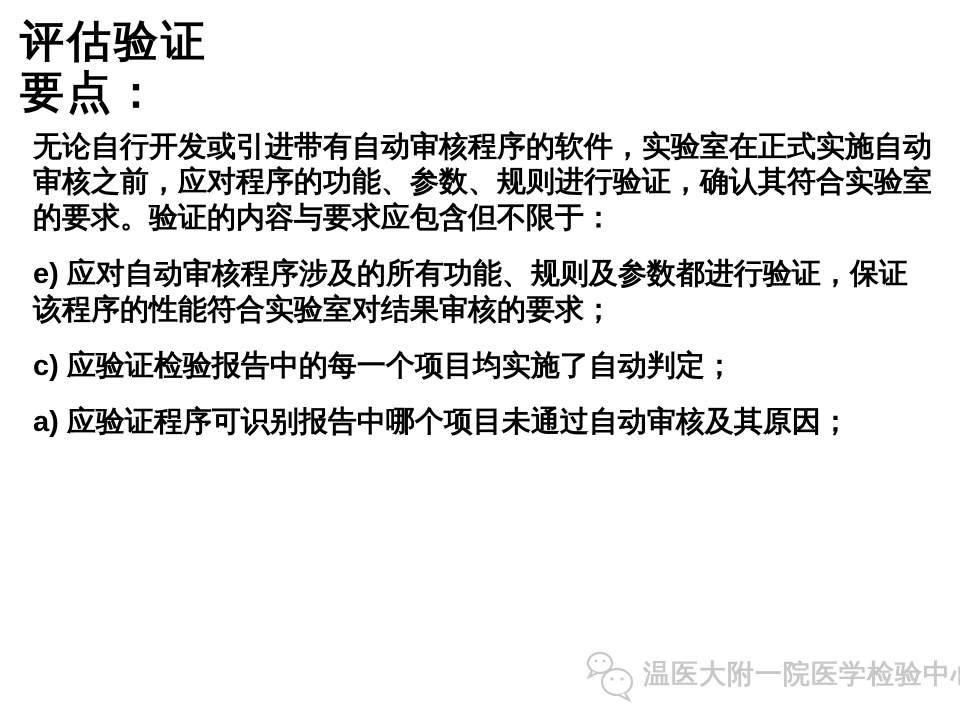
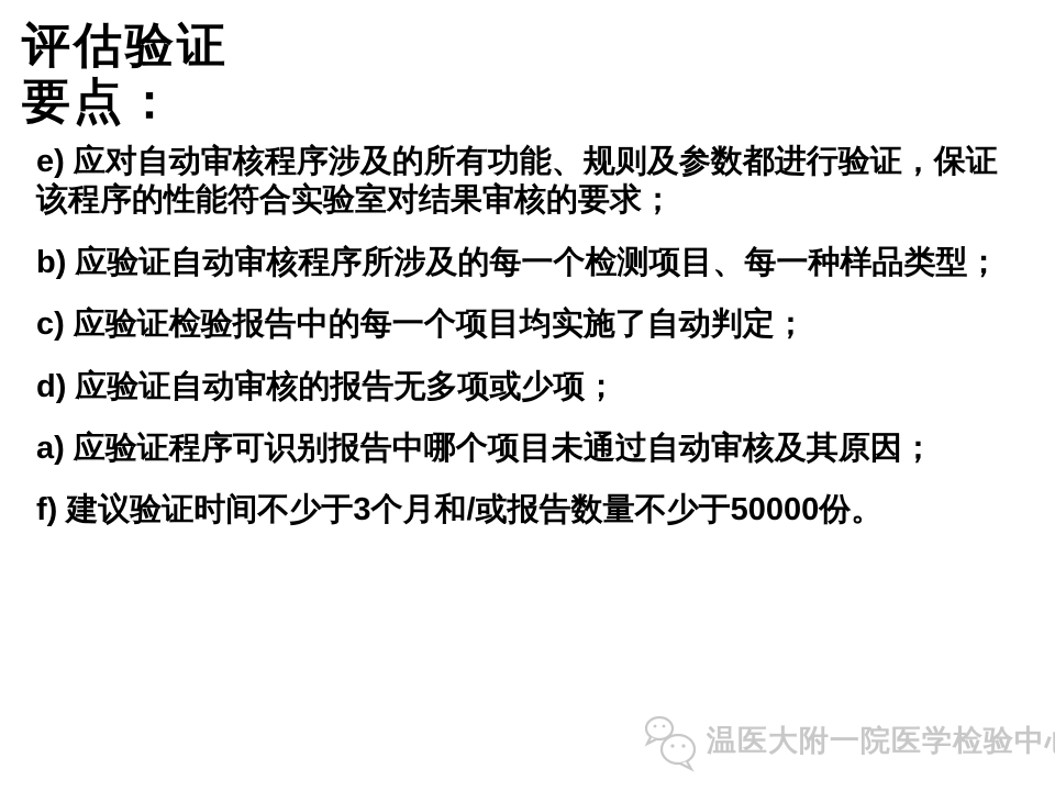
  评估验证
  要点：
- 无论自行开发或引进带有自动审核程序的软件，实验室在正式实施自动审核之前，应对程序的功能、参数、规则进行验证，确认其符合实验室的要求。验证的内容与要求应包含但不限于：
  e) 应对自动审核程序涉及的所有功能、规则及参数都进行验证，保证该程序的性能符合实验室对结果审核的要求；
+ b) 应验证自动审核程序所涉及的每一个检测项目、每一种样品类型；
  c) 应验证检验报告中的每一个项目均实施了自动判定；
+ d) 应验证自动审核的报告无多项或少项；
  a) 应验证程序可识别报告中哪个项目未通过自动审核及其原因；
+ f) 建议验证时间不少于3个月和/或报告数量不少于50000份。
  温医大附一院医学检验中
